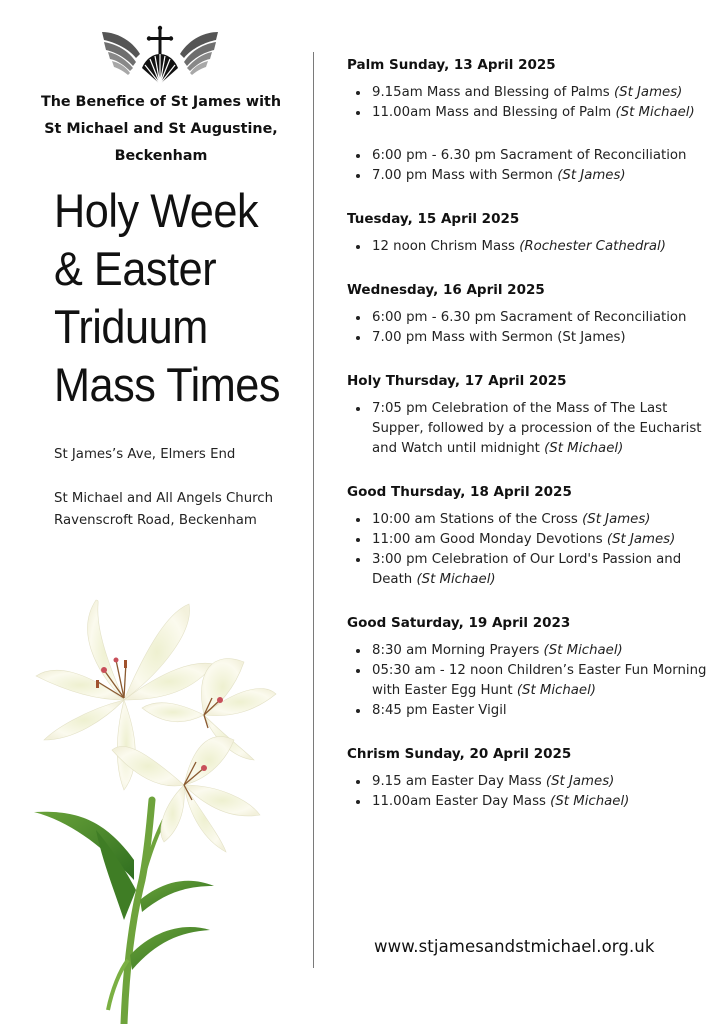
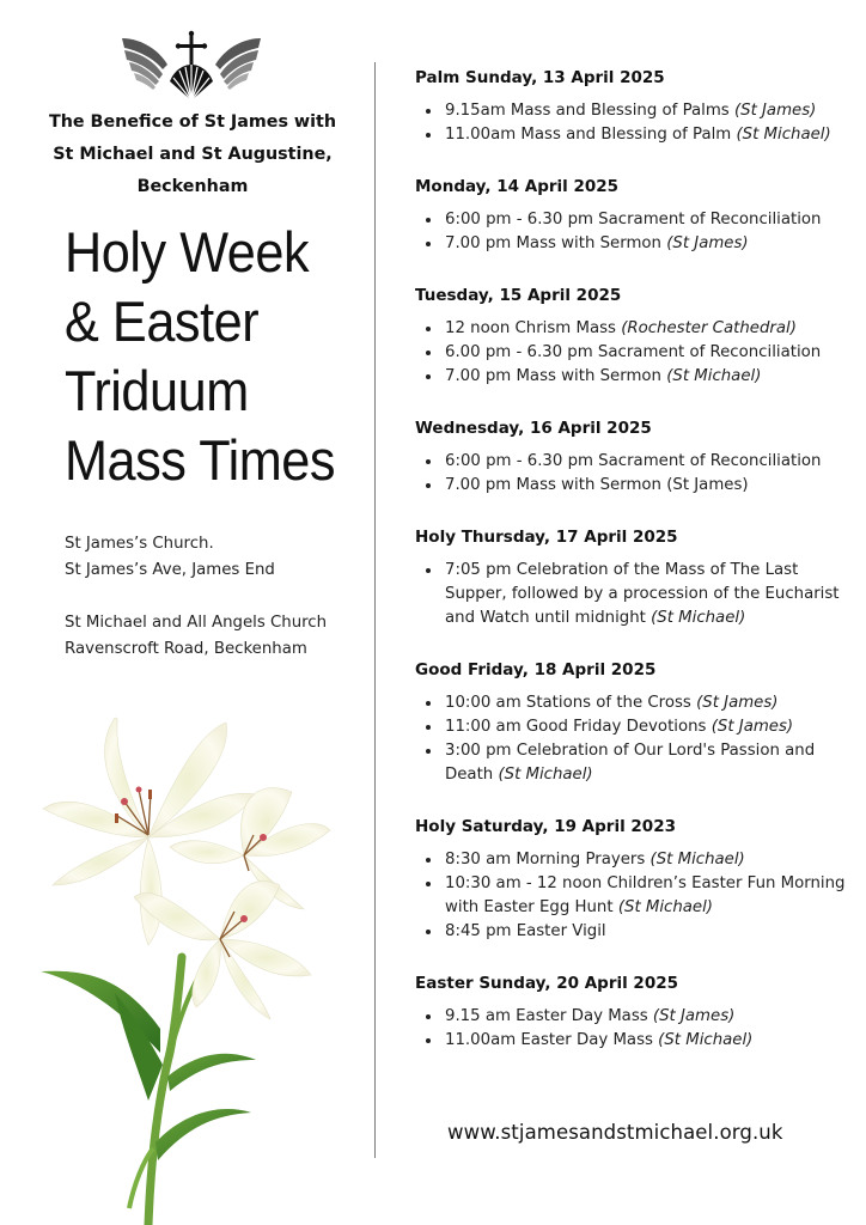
  The Benefice of St James with
  St Michael and St Augustine,
  Beckenham
  Holy Week
  & Easter
  Triduum
  Mass Times
+ St James’s Church.
- St James’s Ave, Elmers End
+ St James’s Ave, James End
  St Michael and All Angels Church
  Ravenscroft Road, Beckenham
  Palm Sunday, 13 April 2025
  9.15am Mass and Blessing of Palms (St James)
  11.00am Mass and Blessing of Palm (St Michael)
+ Monday, 14 April 2025
  6:00 pm - 6.30 pm Sacrament of Reconciliation
  7.00 pm Mass with Sermon (St James)
  Tuesday, 15 April 2025
  12 noon Chrism Mass (Rochester Cathedral)
+ 6.00 pm - 6.30 pm Sacrament of Reconciliation
+ 7.00 pm Mass with Sermon (St Michael)
  Wednesday, 16 April 2025
  6:00 pm - 6.30 pm Sacrament of Reconciliation
  7.00 pm Mass with Sermon (St James)
  Holy Thursday, 17 April 2025
  7:05 pm Celebration of the Mass of The Last Supper, followed by a procession of the Eucharist and Watch until midnight (St Michael)
- Good Thursday, 18 April 2025
+ Good Friday, 18 April 2025
  10:00 am Stations of the Cross (St James)
- 11:00 am Good Monday Devotions (St James)
+ 11:00 am Good Friday Devotions (St James)
  3:00 pm Celebration of Our Lord's Passion and Death (St Michael)
- Good Saturday, 19 April 2023
+ Holy Saturday, 19 April 2023
  8:30 am Morning Prayers (St Michael)
- 05:30 am - 12 noon Children’s Easter Fun Morning with Easter Egg Hunt (St Michael)
+ 10:30 am - 12 noon Children’s Easter Fun Morning with Easter Egg Hunt (St Michael)
  8:45 pm Easter Vigil
- Chrism Sunday, 20 April 2025
+ Easter Sunday, 20 April 2025
  9.15 am Easter Day Mass (St James)
  11.00am Easter Day Mass (St Michael)
  www.stjamesandstmichael.org.uk
